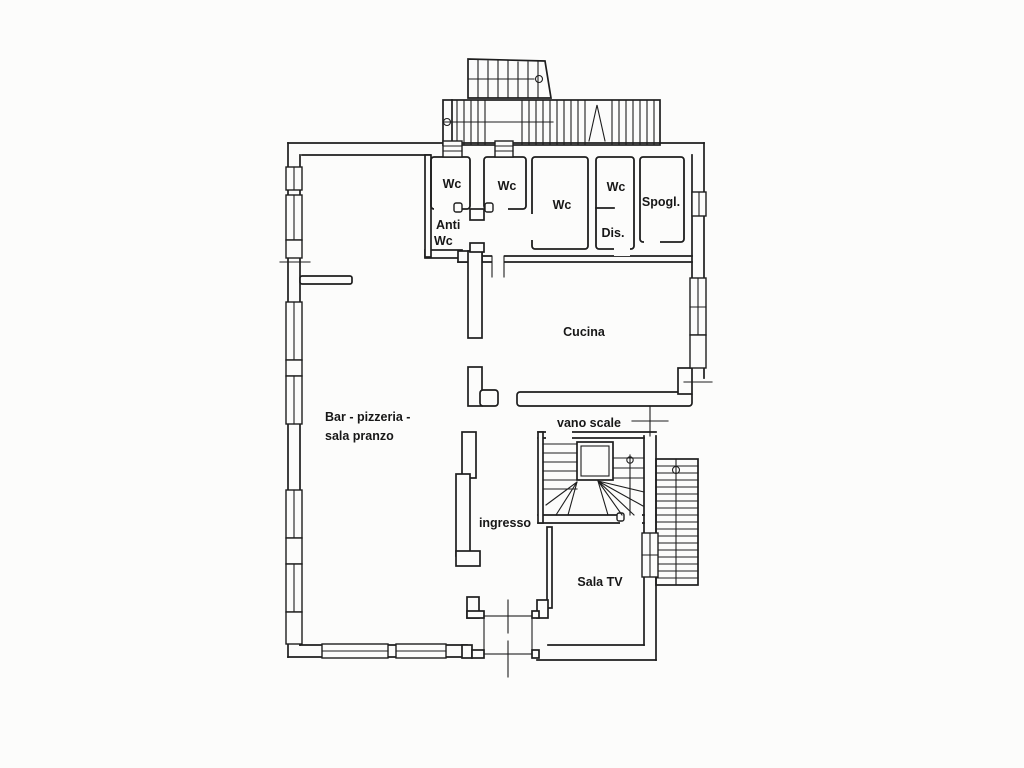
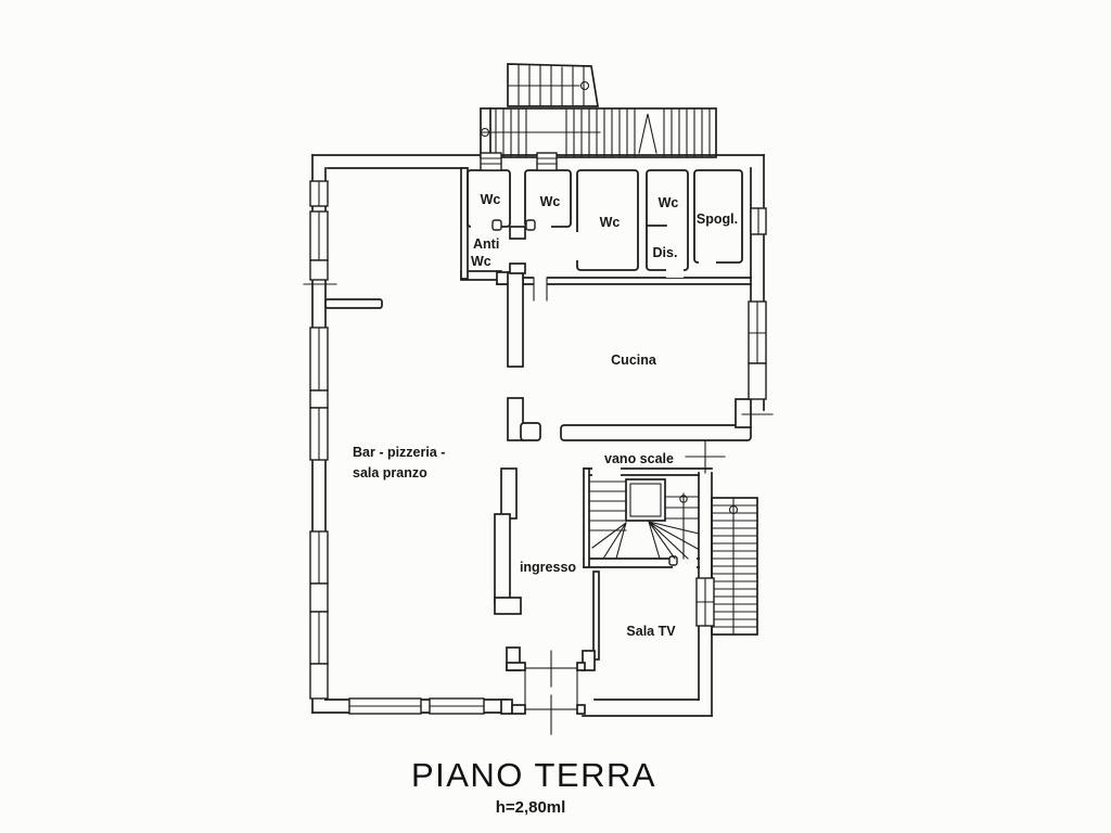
  Wc
  Wc
  Wc
  Wc
  Spogl.
  Anti
  Wc
  Dis.
  Cucina
  Bar - pizzeria -
  sala pranzo
  vano scale
  ingresso
  Sala TV
+ PIANO TERRA
+ h=2,80ml
